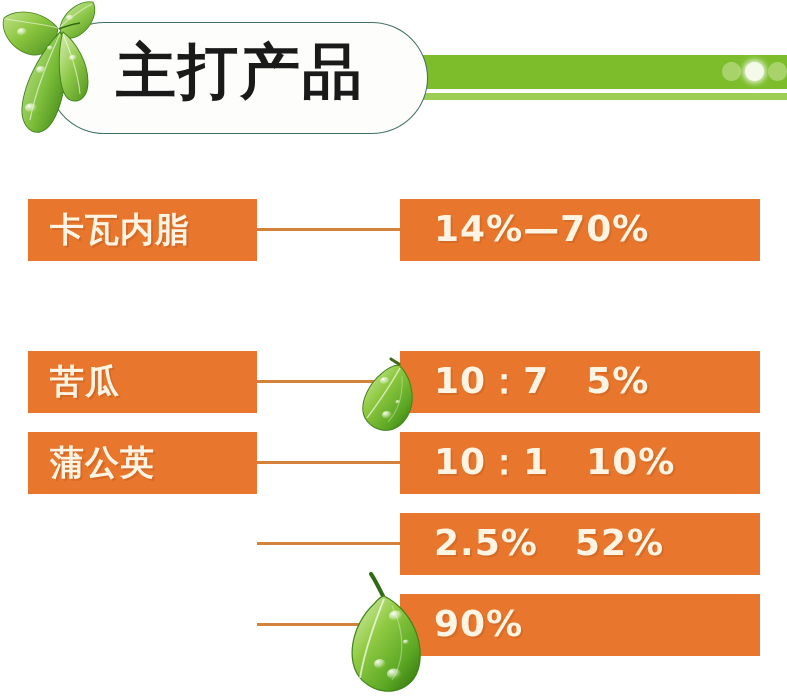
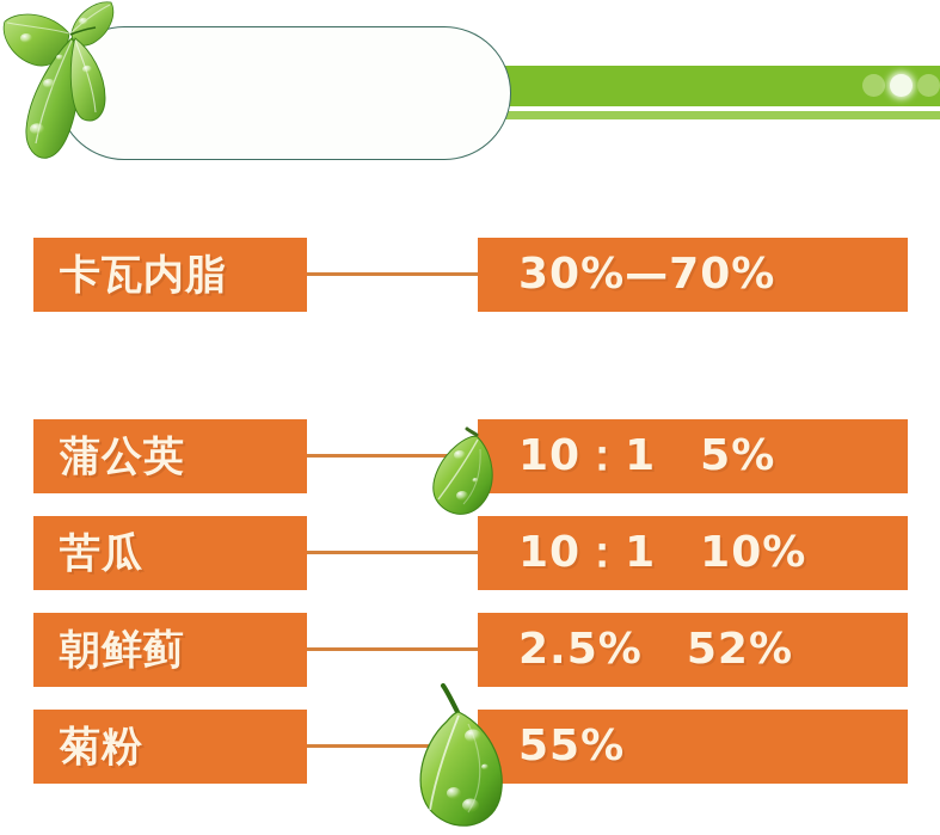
- 主打产品
  卡瓦内脂
- 14%—70%
+ 30%—70%
- 苦瓜
+ 蒲公英
- 10：7 5%
+ 10：1 5%
- 蒲公英
+ 苦瓜
  10：1 10%
+ 朝鲜蓟
  2.5% 52%
+ 菊粉
- 90%
+ 55%
